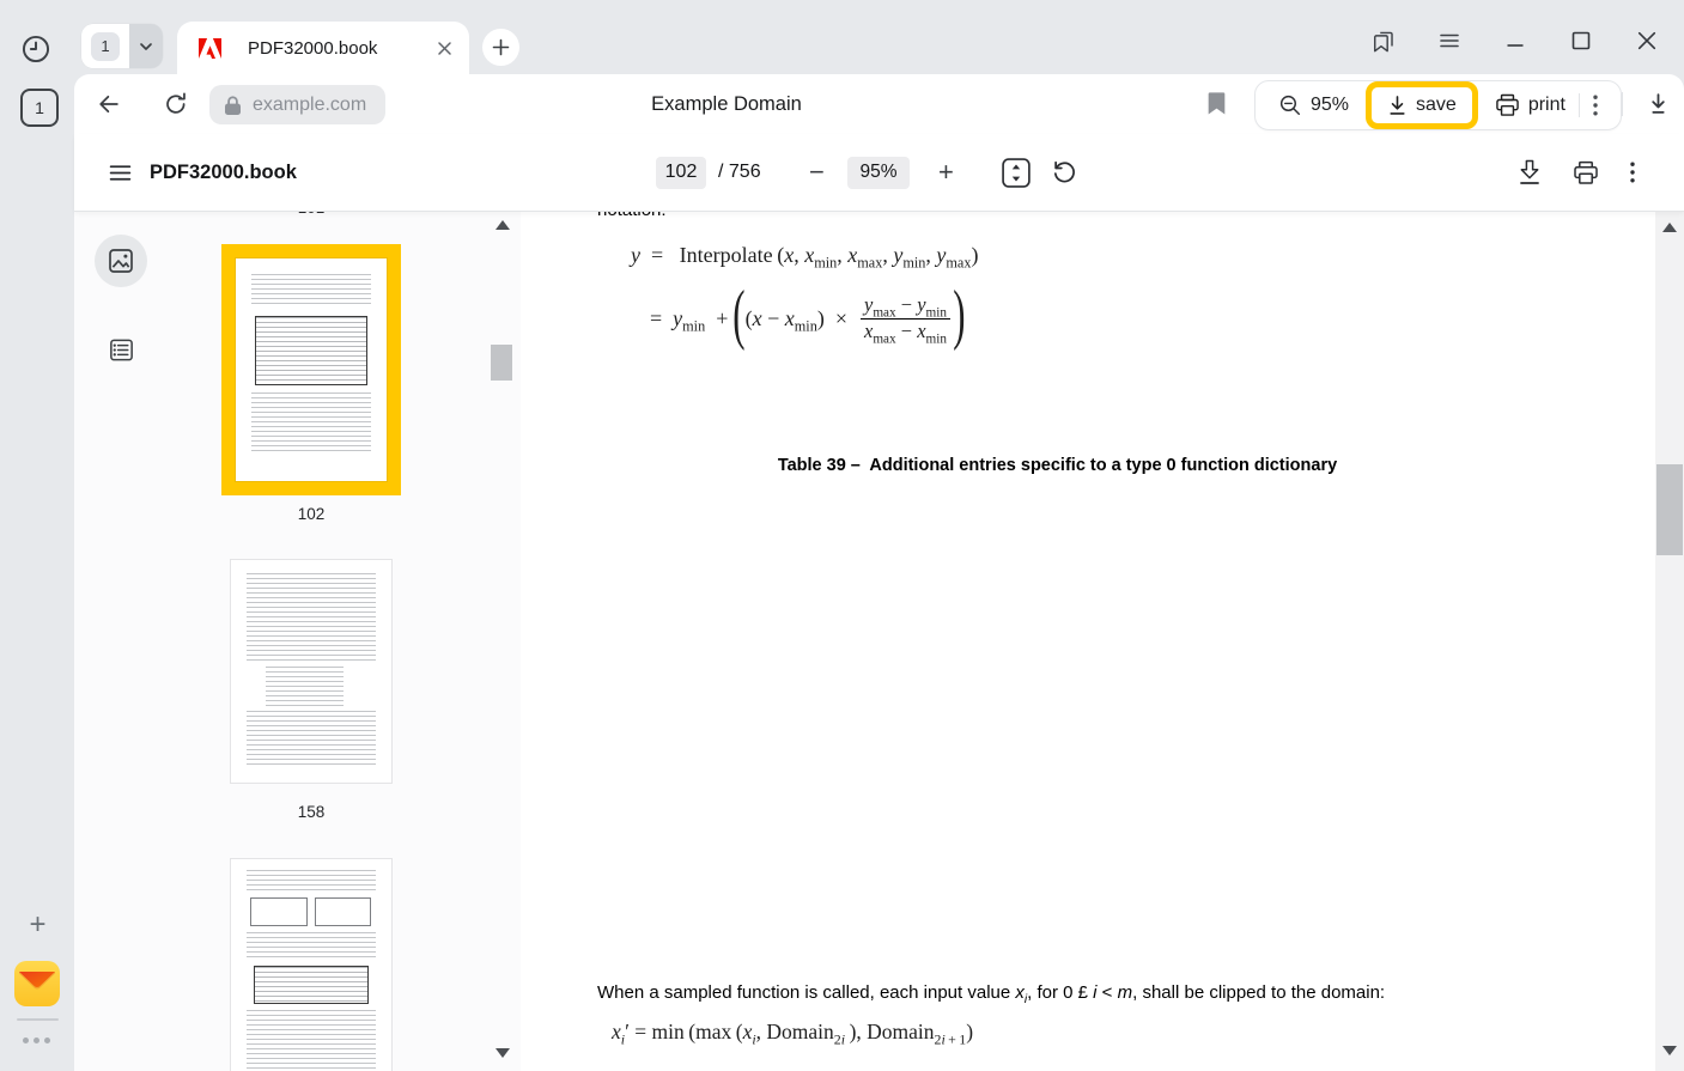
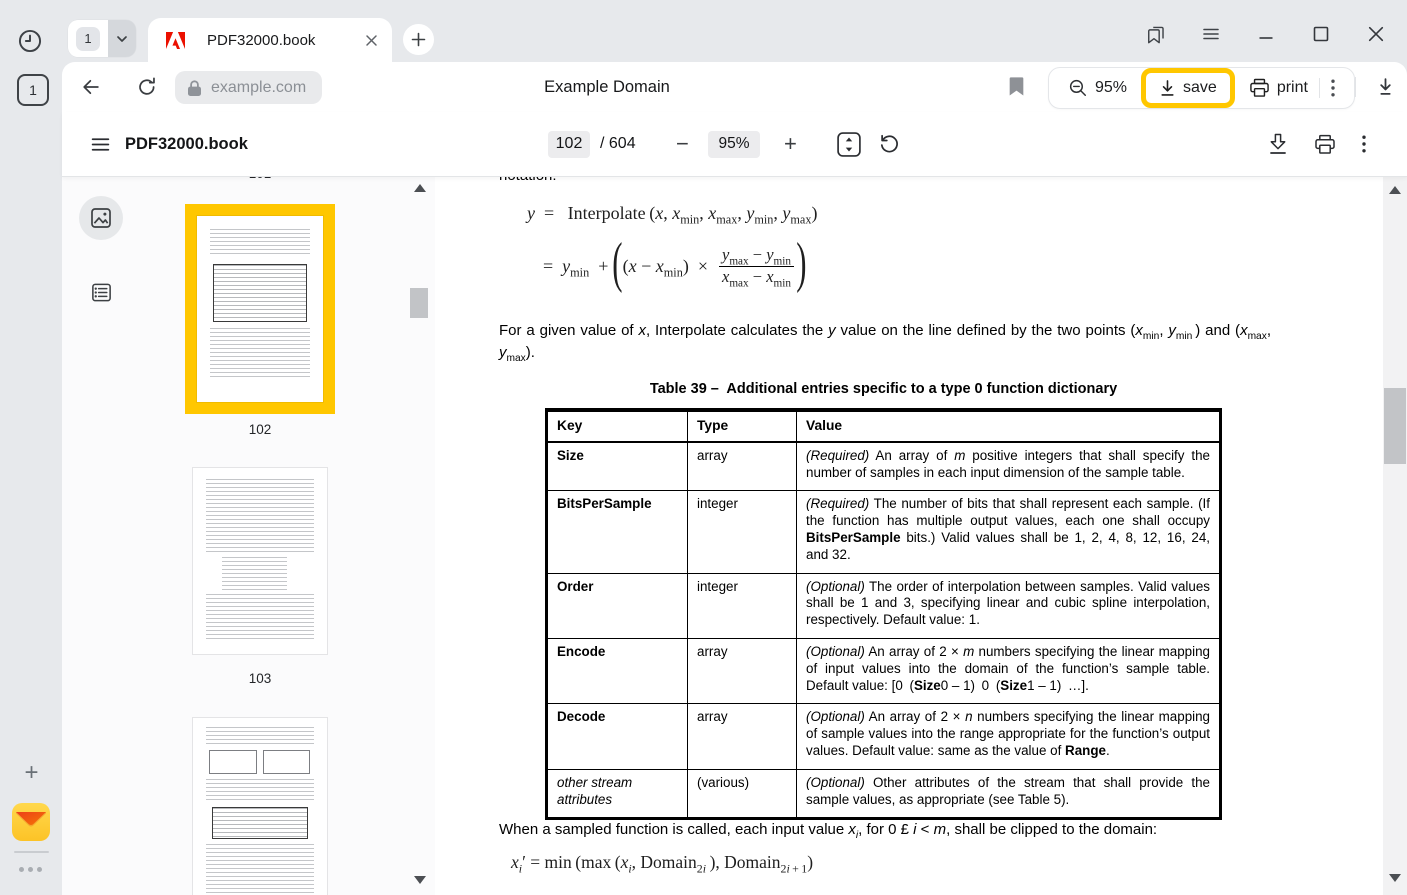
  1
  PDF32000.book
  1
  +
  example.com
  Example Domain
  95%
  save
  print
  PDF32000.book
  102
- / 756
+ / 604
  −
  95%
  +
  102
- 158
+ 103
  y = Interpolate (x, xmin, xmax, ymin, ymax)
  = ymin +
  (
  (x − xmin) ×
  ymax − ymin
  xmax − xmin
  )
+ For a given value of x, Interpolate calculates the y value on the line defined by the two points (xmin, ymin ) and (xmax, ymax).
  Table 39 – Additional entries specific to a type 0 function dictionary
+ Key	Type	Value
+ Size	array	(Required) An array of m positive integers that shall specify the number of samples in each input dimension of the sample table.
+ BitsPerSample	integer	(Required) The number of bits that shall represent each sample. (If the function has multiple output values, each one shall occupy BitsPerSample bits.) Valid values shall be 1, 2, 4, 8, 12, 16, 24, and 32.
+ Order	integer	(Optional) The order of interpolation between samples. Valid values shall be 1 and 3, specifying linear and cubic spline interpolation, respectively. Default value: 1.
+ Encode	array	(Optional) An array of 2 × m numbers specifying the linear mapping of input values into the domain of the function’s sample table. Default value: [0 (Size0 – 1) 0 (Size1 – 1) …].
+ Decode	array	(Optional) An array of 2 × n numbers specifying the linear mapping of sample values into the range appropriate for the function’s output values. Default value: same as the value of Range.
+ other stream attributes	(various)	(Optional) Other attributes of the stream that shall provide the sample values, as appropriate (see Table 5).
  When a sampled function is called, each input value xi, for 0 £ i < m, shall be clipped to the domain:
  xi′ = min (max (xi, Domain2i ), Domain2i + 1)
